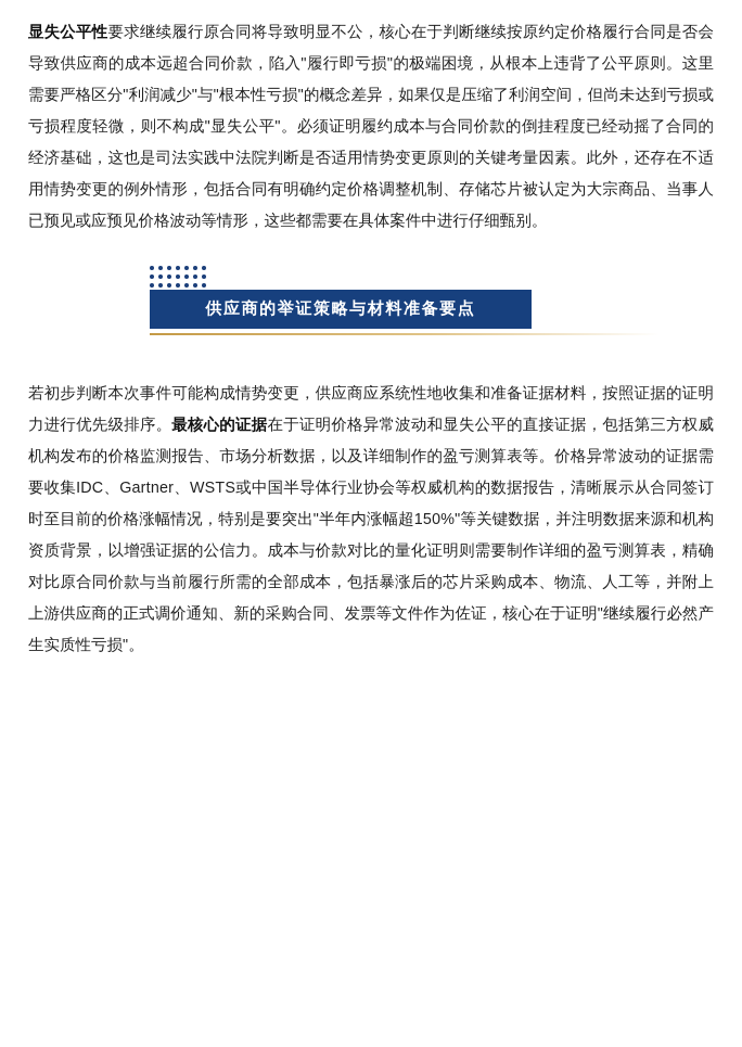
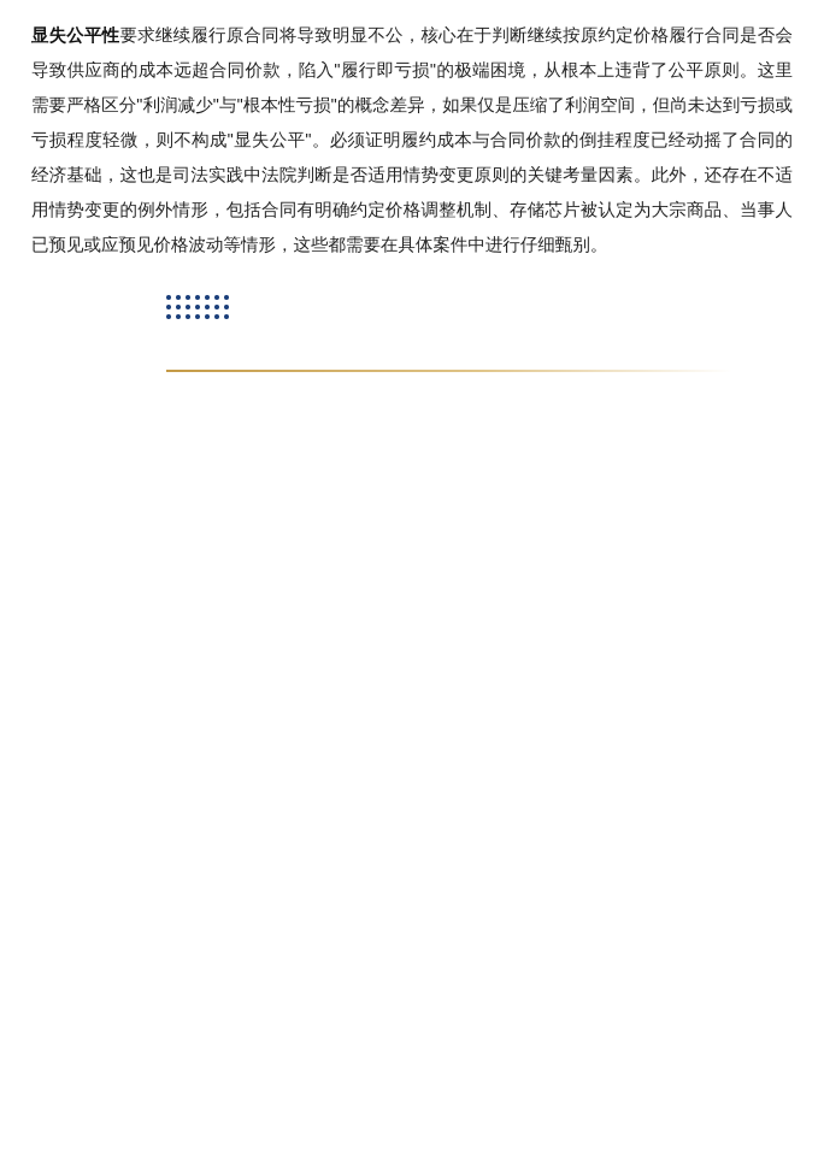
  显失公平性要求继续履行原合同将导致明显不公，核心在于判断继续按原约定价格履行合同是否会导致供应商的成本远超合同价款，陷入"履行即亏损"的极端困境，从根本上违背了公平原则。这里需要严格区分"利润减少"与"根本性亏损"的概念差异，如果仅是压缩了利润空间，但尚未达到亏损或亏损程度轻微，则不构成"显失公平"。必须证明履约成本与合同价款的倒挂程度已经动摇了合同的经济基础，这也是司法实践中法院判断是否适用情势变更原则的关键考量因素。此外，还存在不适用情势变更的例外情形，包括合同有明确约定价格调整机制、存储芯片被认定为大宗商品、当事人已预见或应预见价格波动等情形，这些都需要在具体案件中进行仔细甄别。
- 供应商的举证策略与材料准备要点
- 若初步判断本次事件可能构成情势变更，供应商应系统性地收集和准备证据材料，按照证据的证明力进行优先级排序。最核心的证据在于证明价格异常波动和显失公平的直接证据，包括第三方权威机构发布的价格监测报告、市场分析数据，以及详细制作的盈亏测算表等。价格异常波动的证据需要收集IDC、Gartner、WSTS或中国半导体行业协会等权威机构的数据报告，清晰展示从合同签订时至目前的价格涨幅情况，特别是要突出"半年内涨幅超150%"等关键数据，并注明数据来源和机构资质背景，以增强证据的公信力。成本与价款对比的量化证明则需要制作详细的盈亏测算表，精确对比原合同价款与当前履行所需的全部成本，包括暴涨后的芯片采购成本、物流、人工等，并附上上游供应商的正式调价通知、新的采购合同、发票等文件作为佐证，核心在于证明"继续履行必然产生实质性亏损"。
